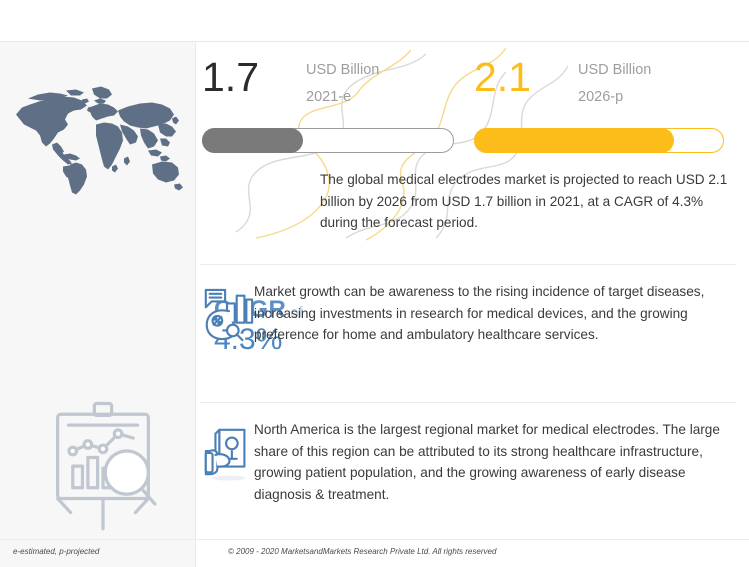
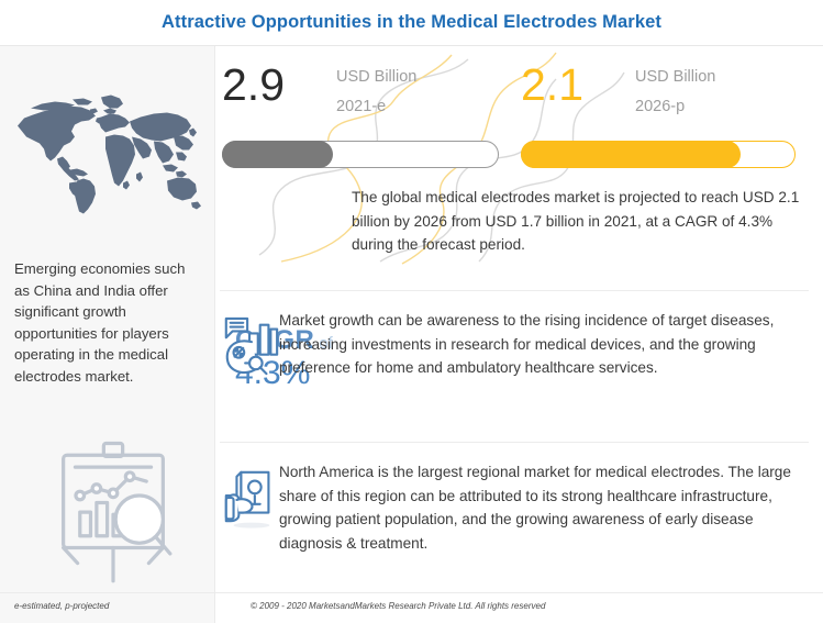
+ Attractive Opportunities in the Medical Electrodes Market
+ Emerging economies such as China and India offer significant growth opportunities for players operating in the medical electrodes market.
- 1.7
+ 2.9
  USD Billion
  2021-e
  2.1
  USD Billion
  2026-p
  .3%
  The global medical electrodes market is projected to reach USD 2.1 billion by 2026 from USD 1.7 billion in 2021, at a CAGR of 4.3% during the forecast period.
  Market growth can be awareness to the rising incidence of target diseases, increasing investments in research for medical devices, and the growing preference for home and ambulatory healthcare services.
  North America is the largest regional market for medical electrodes. The large share of this region can be attributed to its strong healthcare infrastructure, growing patient population, and the growing awareness of early disease diagnosis & treatment.
  e-estimated, p-projected
  © 2009 - 2020 MarketsandMarkets Research Private Ltd. All rights reserved
